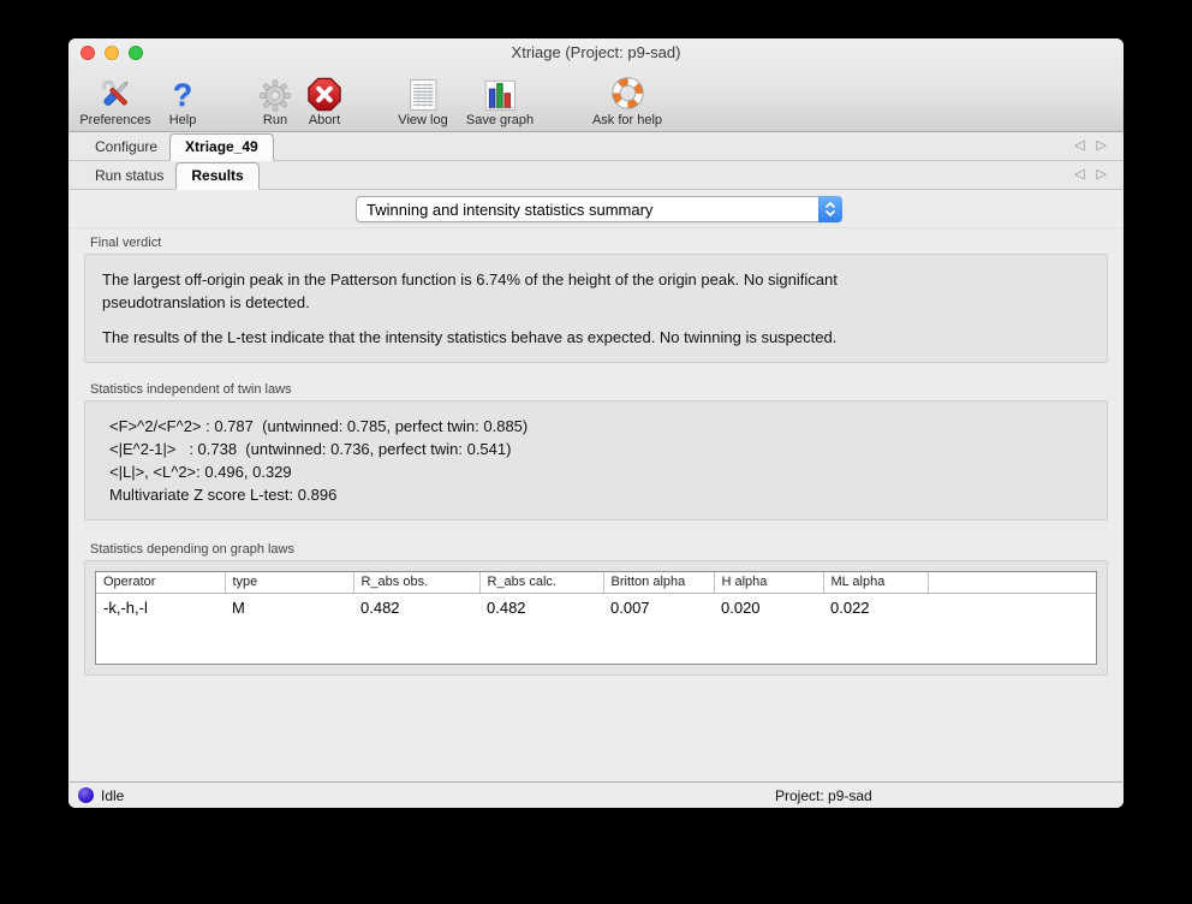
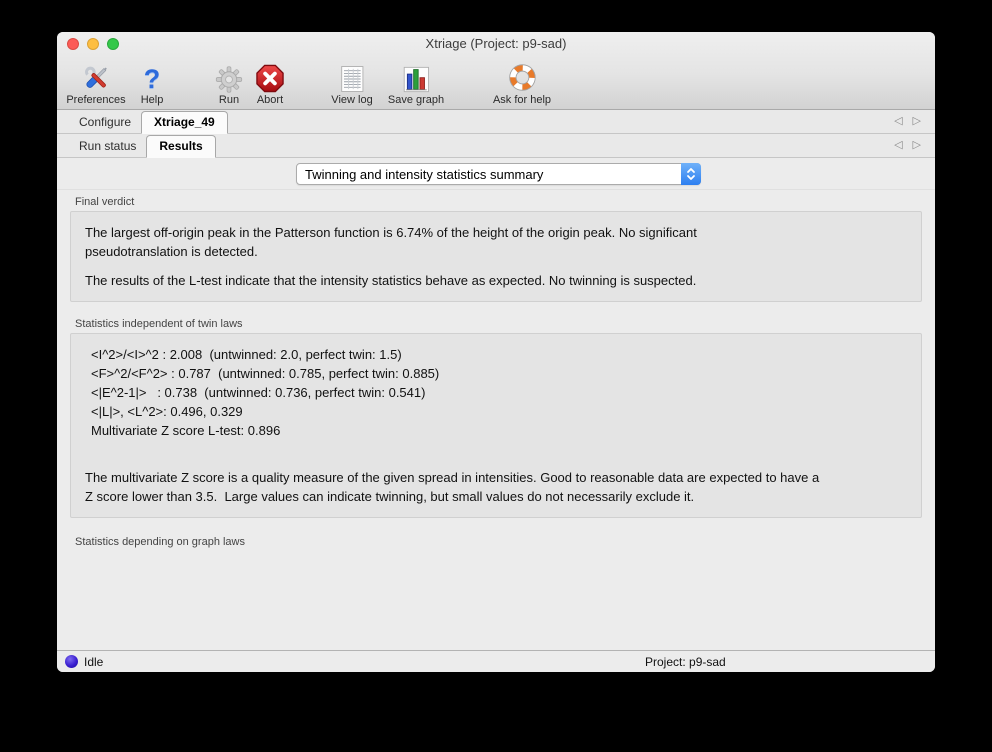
  Xtriage (Project: p9-sad)
  Preferences
  ?
  Help
  Run
  Abort
  View log
  Save graph
  Ask for help
  Configure
  Xtriage_49
  ◁
  ▷
  Run status
  Results
  ◁
  ▷
  Twinning and intensity statistics summary
  Final verdict
  The largest off-origin peak in the Patterson function is 6.74% of the height of the origin peak. No significant pseudotranslation is detected.
  The results of the L-test indicate that the intensity statistics behave as expected. No twinning is suspected.
  Statistics independent of twin laws
+ <I^2>/<I>^2 : 2.008 (untwinned: 2.0, perfect twin: 1.5)
  <F>^2/<F^2> : 0.787 (untwinned: 0.785, perfect twin: 0.885)
  <|E^2-1|> : 0.738 (untwinned: 0.736, perfect twin: 0.541)
  <|L|>, <L^2>: 0.496, 0.329
  Multivariate Z score L-test: 0.896
+ The multivariate Z score is a quality measure of the given spread in intensities. Good to reasonable data are expected to have a Z score lower than 3.5. Large values can indicate twinning, but small values do not necessarily exclude it.
  Statistics depending on graph laws
- Operator	type	R_abs obs.	R_abs calc.	Britton alpha	H alpha	ML alpha
- -k,-h,-l	M	0.482	0.482	0.007	0.020	0.022
  Idle
  Project: p9-sad
